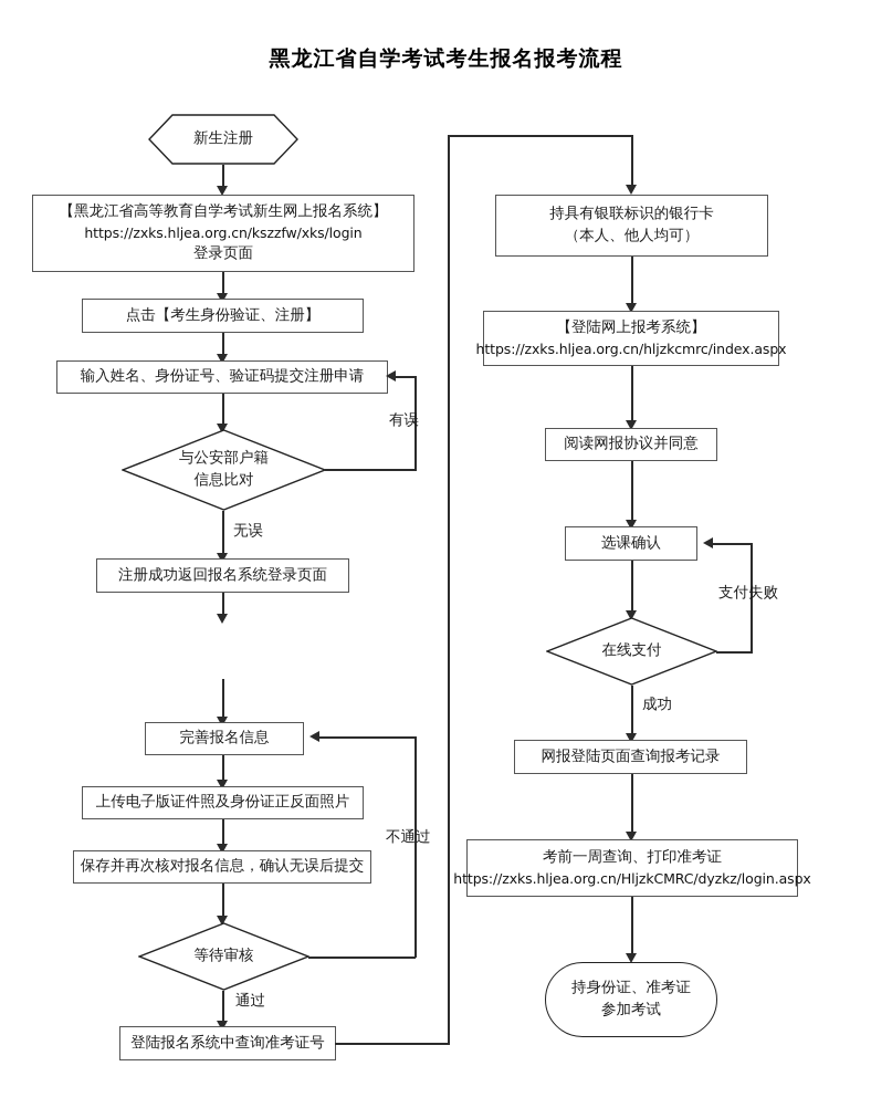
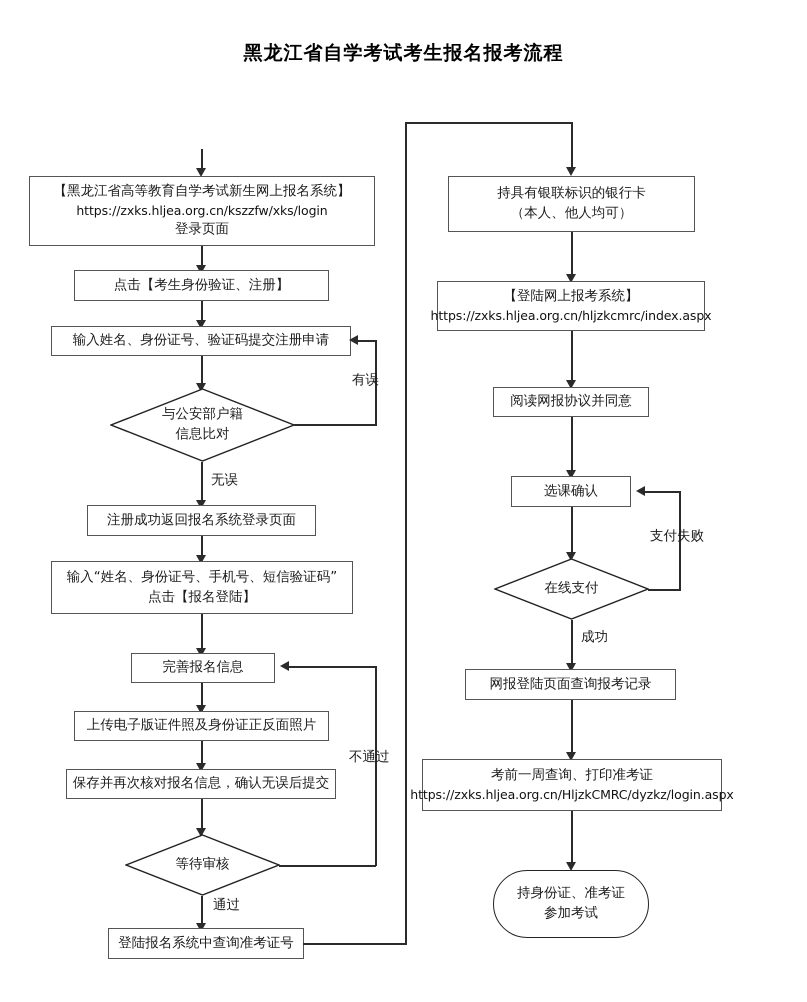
  黑龙江省自学考试考生报名报考流程
- 新生注册
  【黑龙江省高等教育自学考试新生网上报名系统】
  https://zxks.hljea.org.cn/kszzfw/xks/login
  登录页面
  点击【考生身份验证、注册】
  输入姓名、身份证号、验证码提交注册申请
  与公安部户籍
  信息比对
  有误
  无误
  注册成功返回报名系统登录页面
+ 输入“姓名、身份证号、手机号、短信验证码”
+ 点击【报名登陆】
  完善报名信息
  上传电子版证件照及身份证正反面照片
  保存并再次核对报名信息，确认无误后提交
  等待审核
  不通过
  通过
  登陆报名系统中查询准考证号
  持具有银联标识的银行卡
  （本人、他人均可）
  【登陆网上报考系统】
  https://zxks.hljea.org.cn/hljzkcmrc/index.aspx
  阅读网报协议并同意
  选课确认
  在线支付
  支付失败
  成功
  网报登陆页面查询报考记录
  考前一周查询、打印准考证
  https://zxks.hljea.org.cn/HljzkCMRC/dyzkz/login.aspx
  持身份证、准考证
  参加考试
